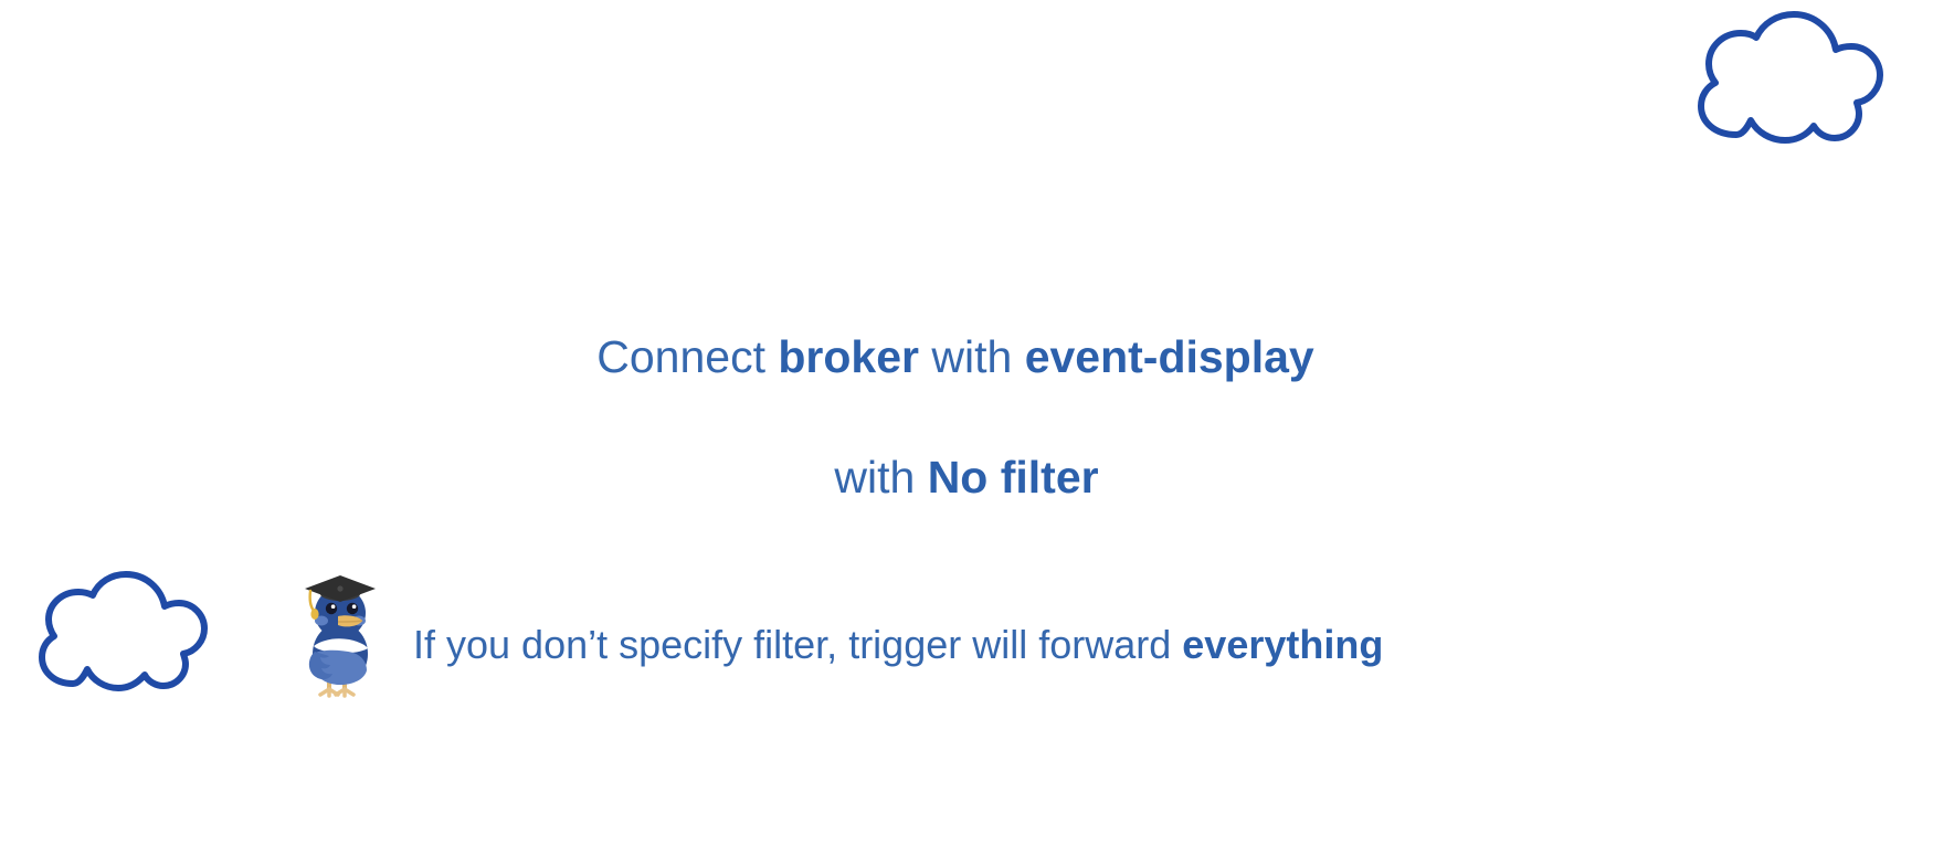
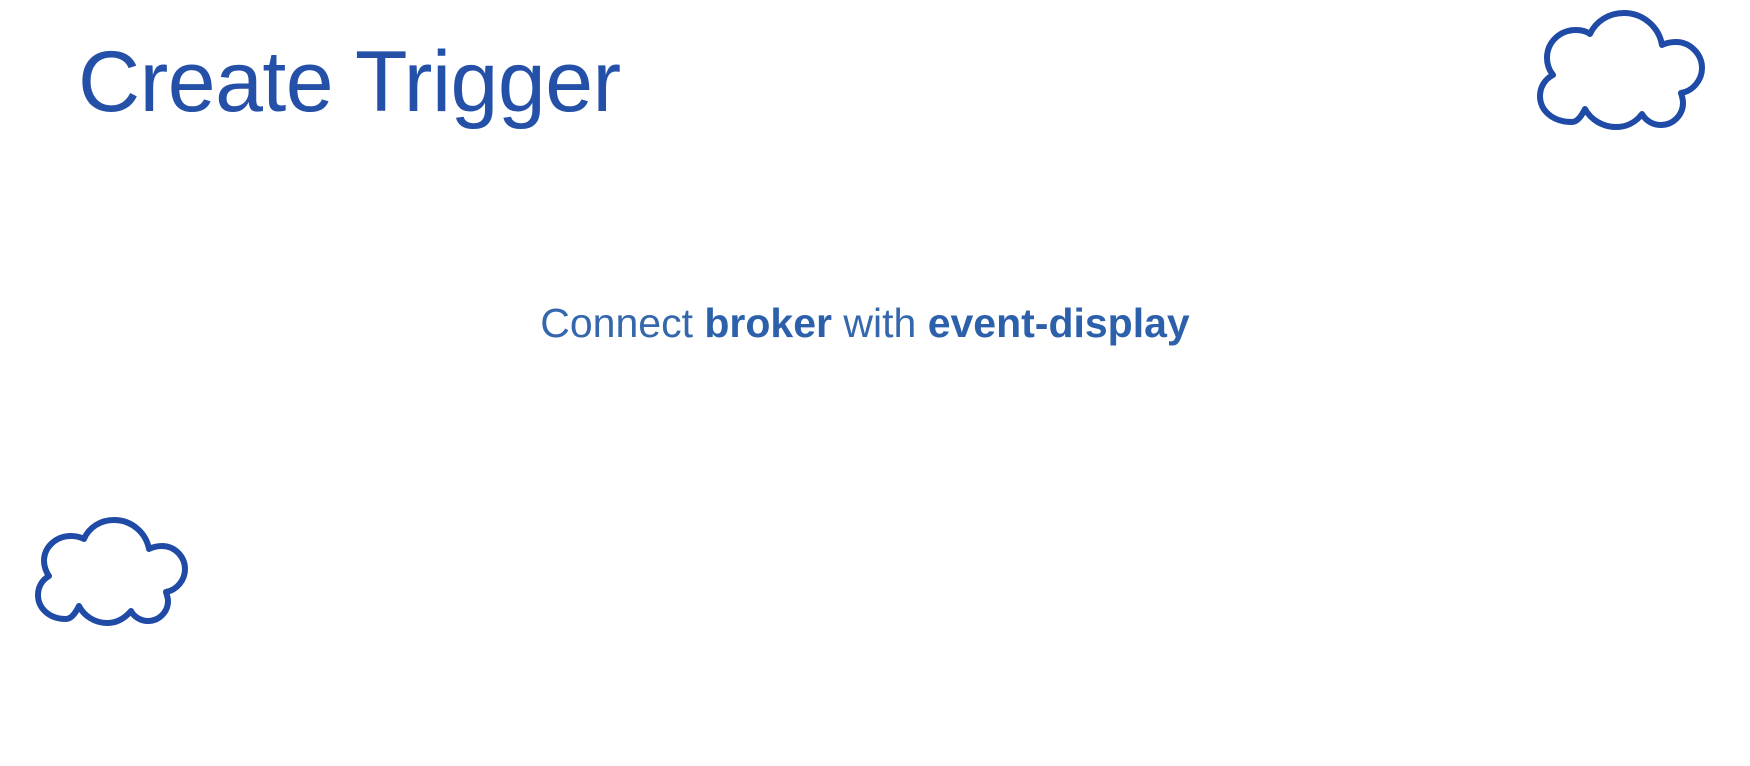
+ Create Trigger
  Connect broker with event-display
- with No filter
- If you don’t specify filter, trigger will forward everything
